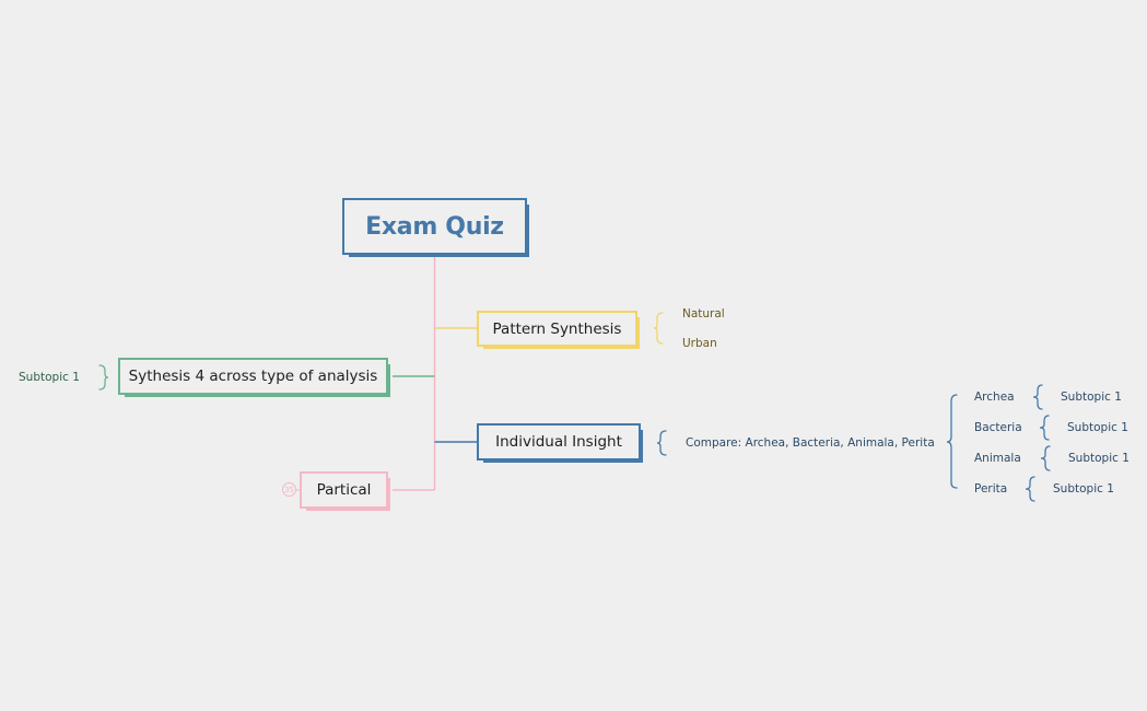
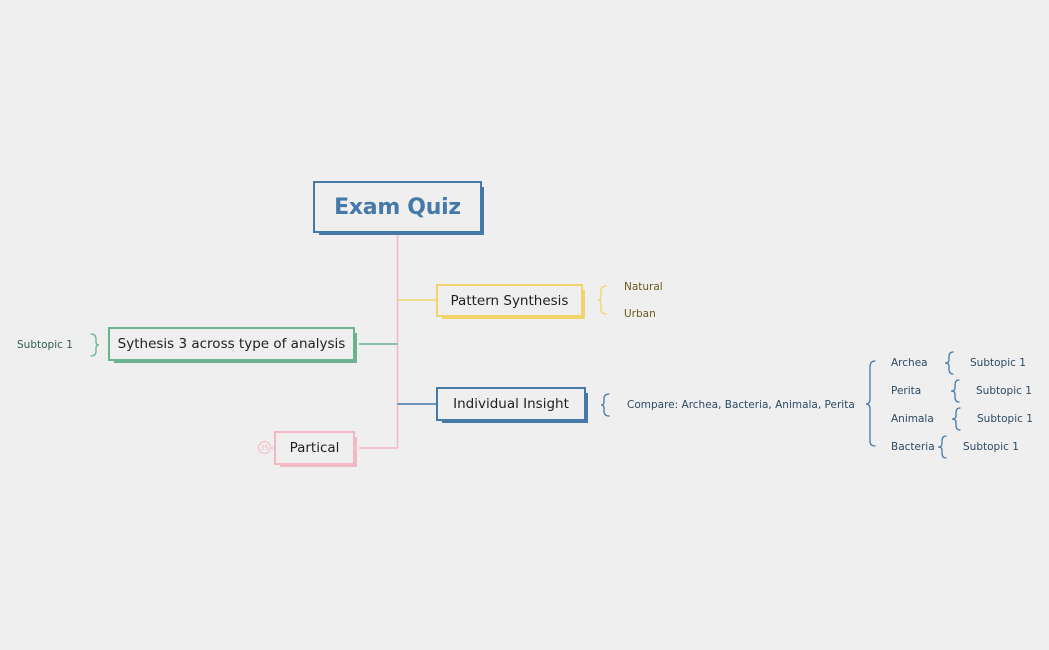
  Exam Quiz
  Pattern Synthesis
  Natural
  Urban
- Sythesis 4 across type of analysis
+ Sythesis 3 across type of analysis
  Subtopic 1
  Individual Insight
  Compare: Archea, Bacteria, Animala, Perita
  Archea
  Subtopic 1
- Bacteria
+ Perita
  Subtopic 1
  Animala
  Subtopic 1
- Perita
+ Bacteria
  Subtopic 1
  Partical
  35
